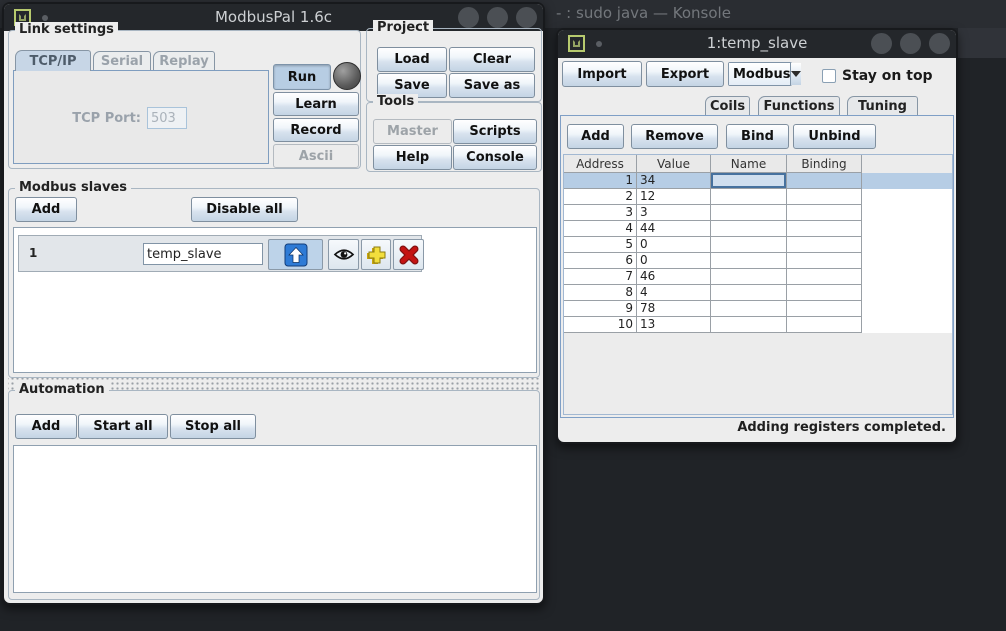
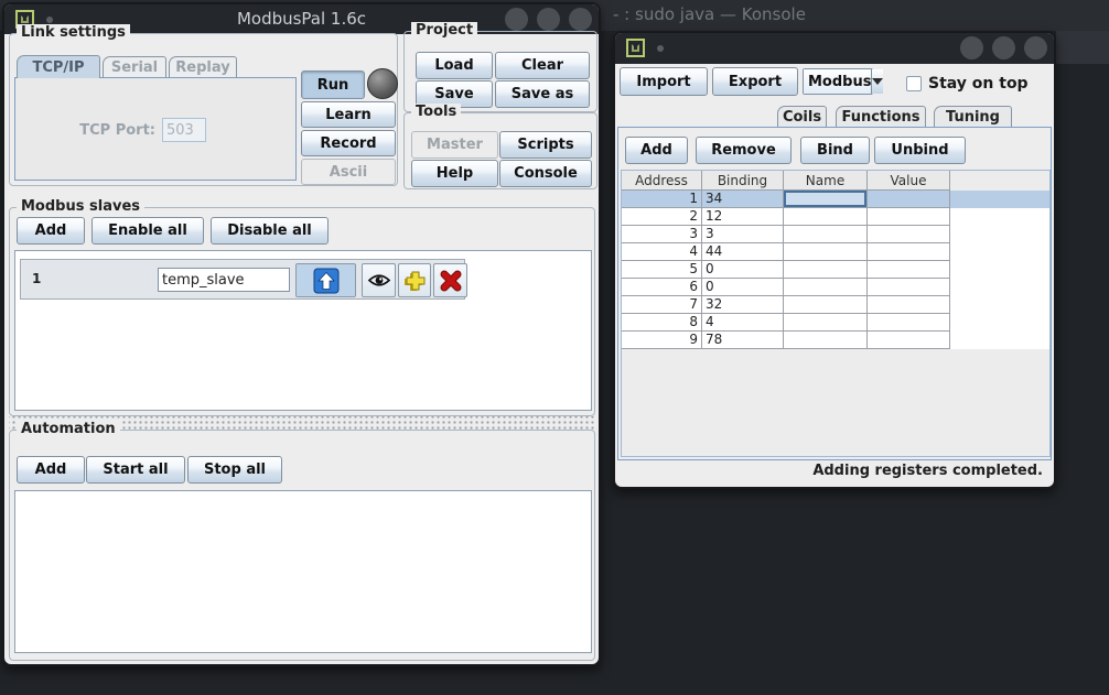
  - : sudo java — Konsole
  ModbusPal 1.6c
  Link settings
  TCP/IP
  Serial
  Replay
  TCP Port:
  503
  Run
  Learn
  Record
  Ascii
  Project
  Load
  Clear
  Save
  Save as
  Tools
  Master
  Scripts
  Help
  Console
  Modbus slaves
  Add
+ Enable all
  Disable all
  1
  temp_slave
  Automation
  Add
  Start all
  Stop all
- 1:temp_slave
  Import
  Export
  Modbus
  Stay on top
  Coils
  Functions
  Tuning
  Add
  Remove
  Bind
  Unbind
  Address
- Value
+ Binding
  Name
- Binding
+ Value
  1
  34
  2
  12
  3
  3
  4
  44
  5
  0
  6
  0
  7
- 46
+ 32
  8
  4
  9
  78
- 10
- 13
  Adding registers completed.
